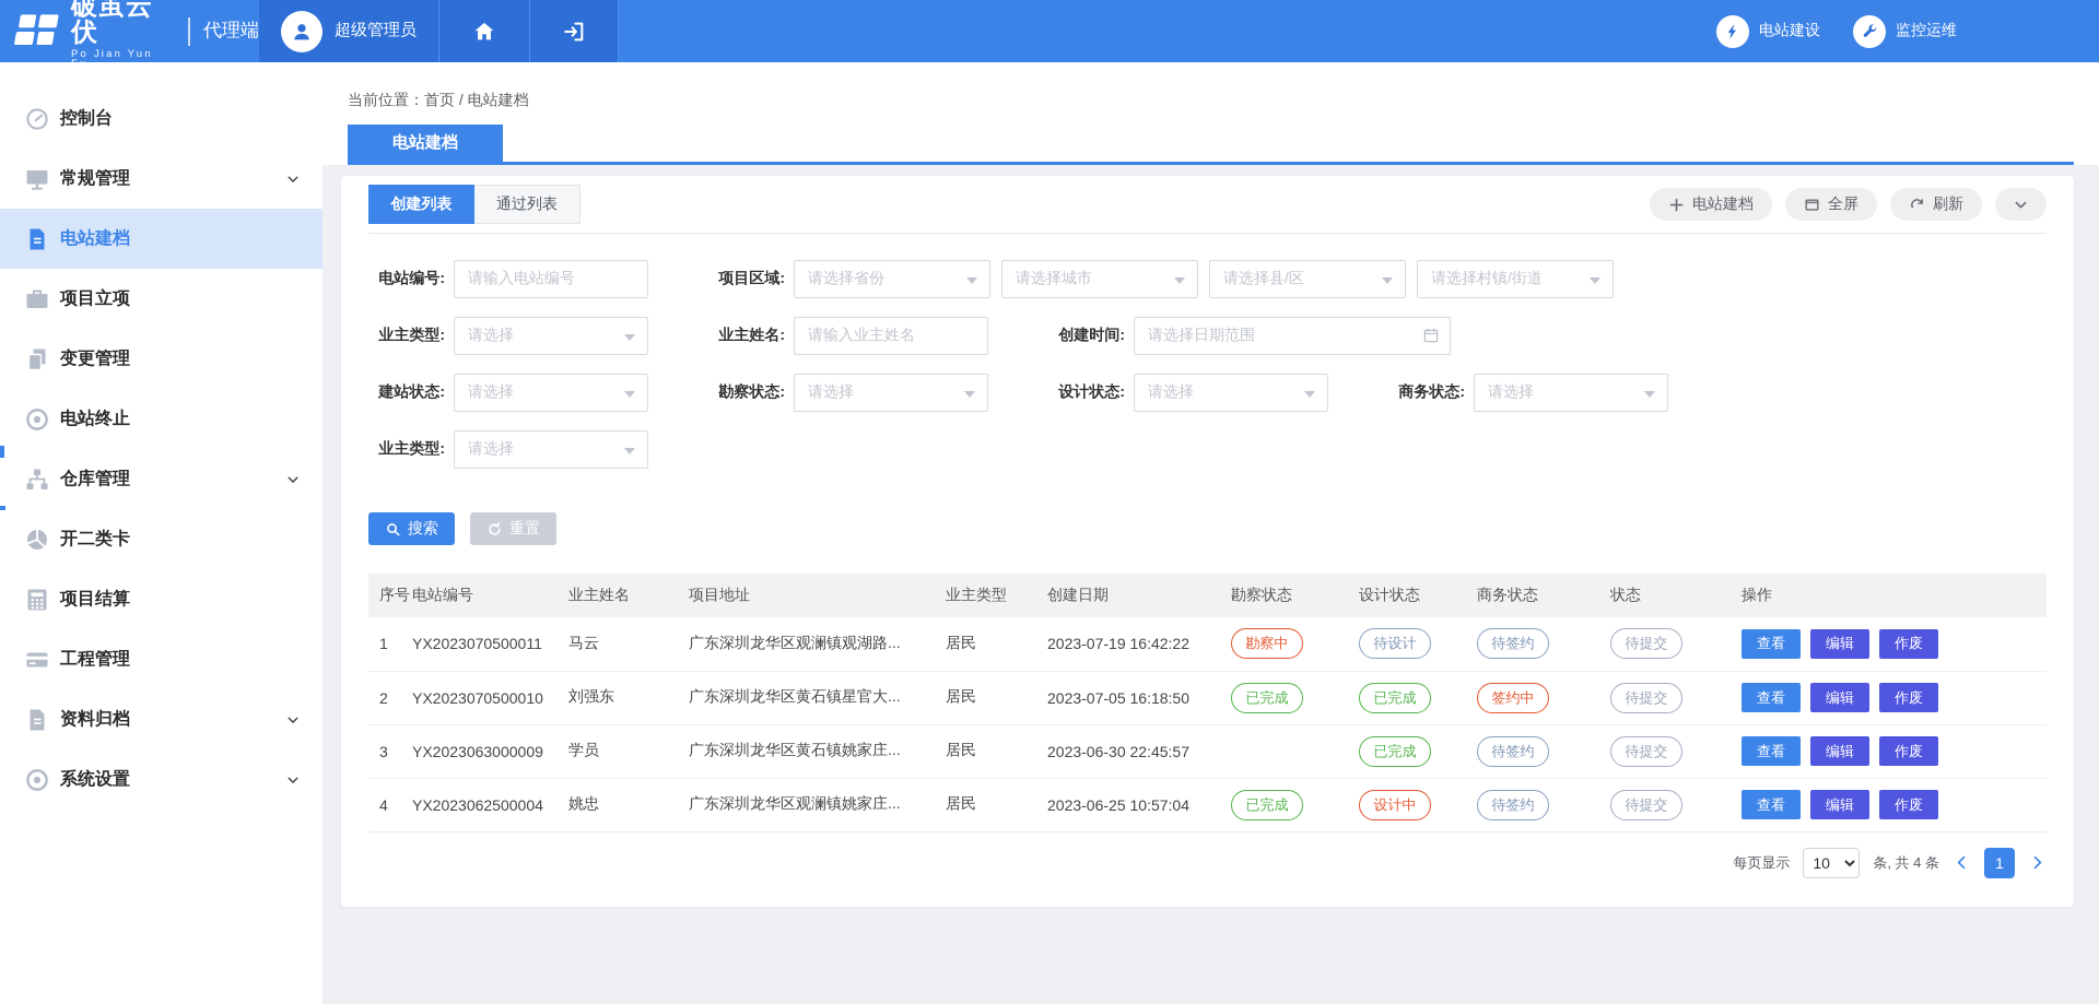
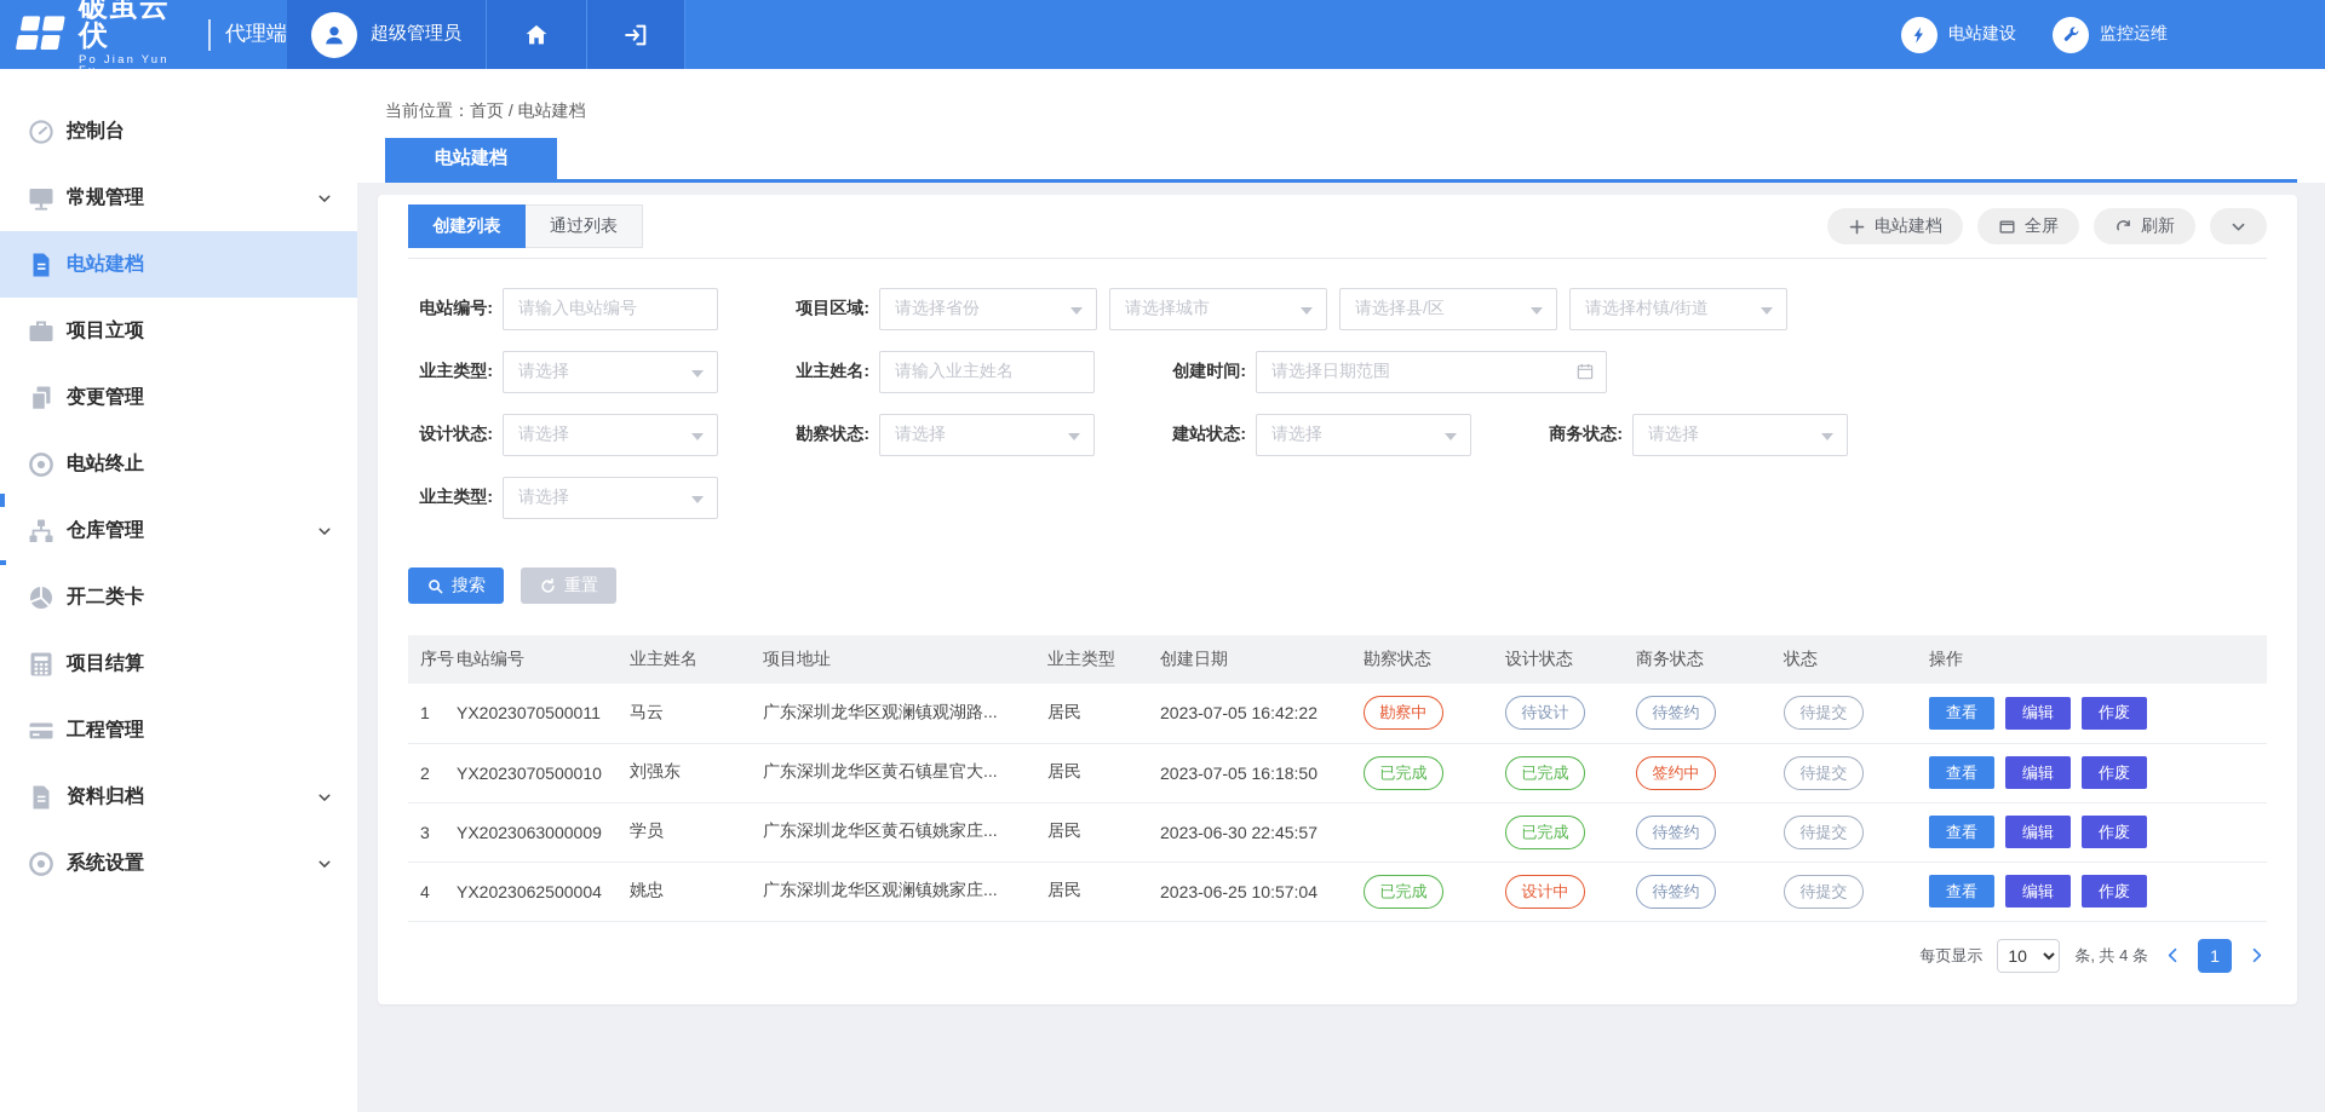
  破茧云伏
  Po Jian Yun Fu
  代理端
  超级管理员
  电站建设
  监控运维
  控制台
  常规管理
  电站建档
  项目立项
  变更管理
  电站终止
  仓库管理
  开二类卡
  项目结算
  工程管理
  资料归档
  系统设置
  当前位置：首页 / 电站建档
  电站建档
  创建列表
  通过列表
  电站建档
  全屏
  刷新
  电站编号:
  请输入电站编号
  项目区域:
  请选择省份
  请选择城市
  请选择县/区
  请选择村镇/街道
  业主类型:
  请选择
  业主姓名:
  请输入业主姓名
  创建时间:
  请选择日期范围
- 建站状态:
+ 设计状态:
  请选择
  勘察状态:
  请选择
- 设计状态:
+ 建站状态:
  请选择
  商务状态:
  请选择
  业主类型:
  请选择
  搜索
  重置
  序号	电站编号	业主姓名	项目地址	业主类型	创建日期	勘察状态	设计状态	商务状态	状态	操作
- 1	YX2023070500011	马云	广东深圳龙华区观澜镇观湖路...	居民	2023-07-19 16:42:22	勘察中	待设计	待签约	待提交	查看 编辑 作废
+ 1	YX2023070500011	马云	广东深圳龙华区观澜镇观湖路...	居民	2023-07-05 16:42:22	勘察中	待设计	待签约	待提交	查看 编辑 作废
  2	YX2023070500010	刘强东	广东深圳龙华区黄石镇星官大...	居民	2023-07-05 16:18:50	已完成	已完成	签约中	待提交	查看 编辑 作废
  3	YX2023063000009	学员	广东深圳龙华区黄石镇姚家庄...	居民	2023-06-30 22:45:57		已完成	待签约	待提交	查看 编辑 作废
  4	YX2023062500004	姚忠	广东深圳龙华区观澜镇姚家庄...	居民	2023-06-25 10:57:04	已完成	设计中	待签约	待提交	查看 编辑 作废
  每页显示
  10
  条, 共 4 条
  1
